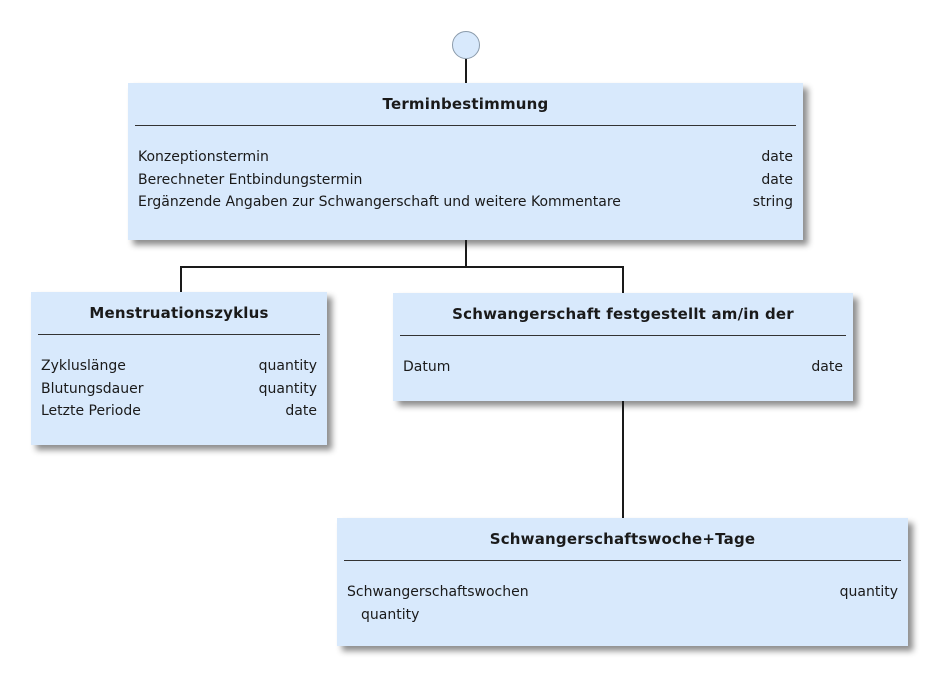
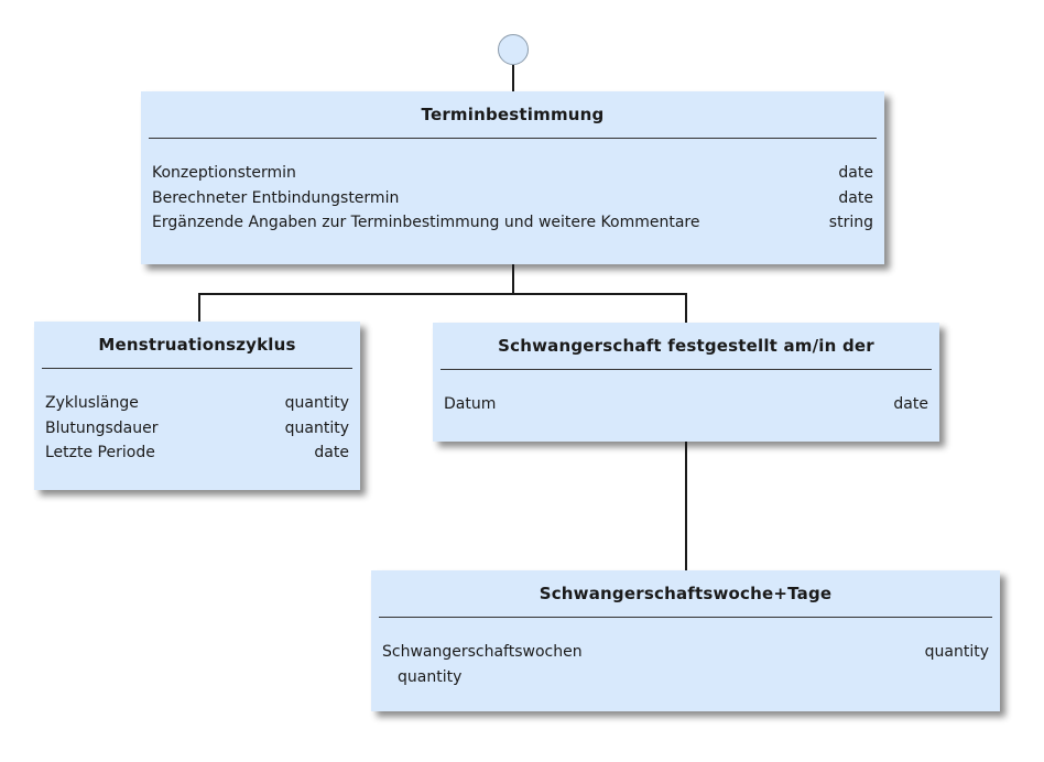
  Terminbestimmung
  Konzeptionstermin
  date
  Berechneter Entbindungstermin
  date
- Ergänzende Angaben zur Schwangerschaft und weitere Kommentare
+ Ergänzende Angaben zur Terminbestimmung und weitere Kommentare
  string
  Menstruationszyklus
  Zykluslänge
  quantity
  Blutungsdauer
  quantity
  Letzte Periode
  date
  Schwangerschaft festgestellt am/in der
  Datum
  date
  Schwangerschaftswoche+Tage
  Schwangerschaftswochen
  quantity
  quantity
